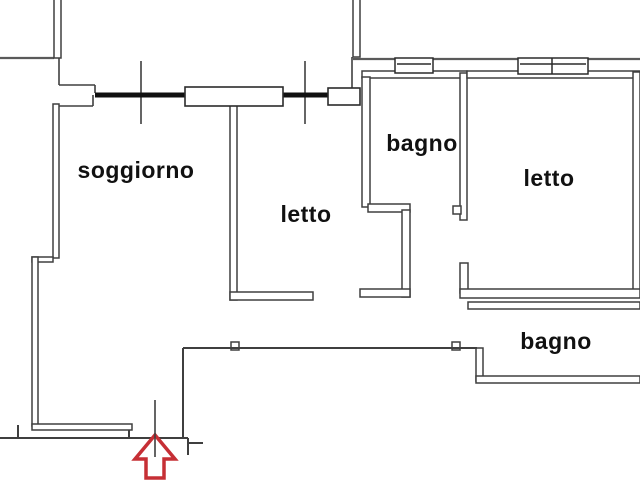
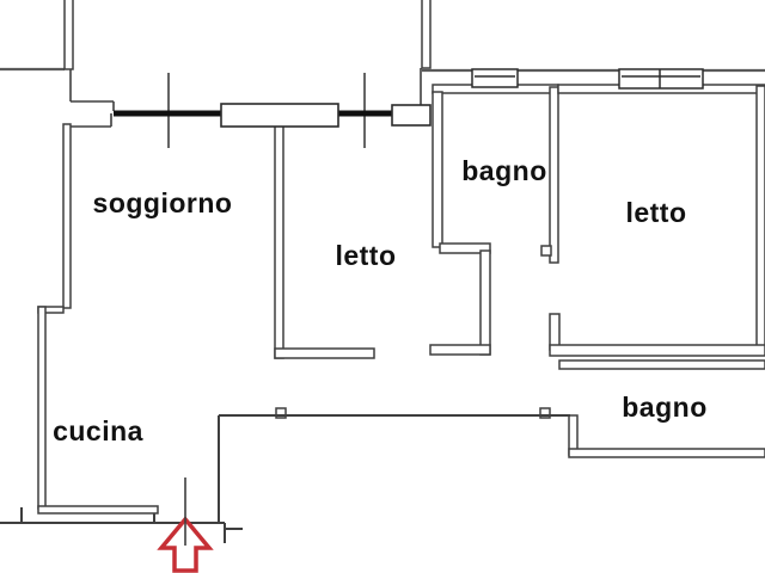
  soggiorno
  letto
  bagno
  letto
+ cucina
  bagno
